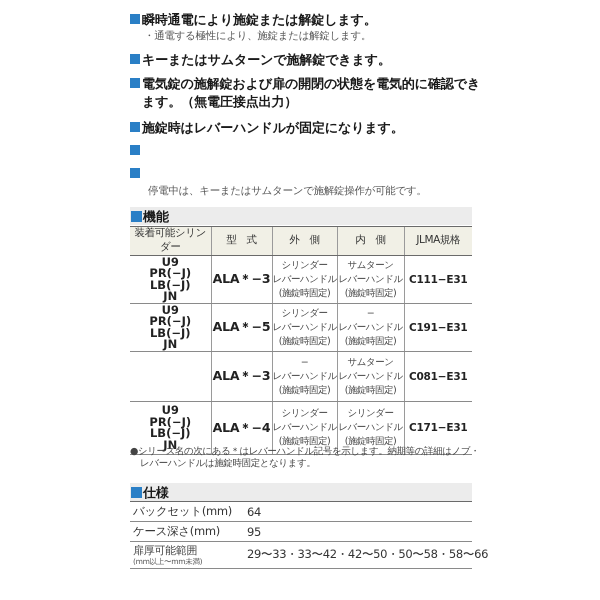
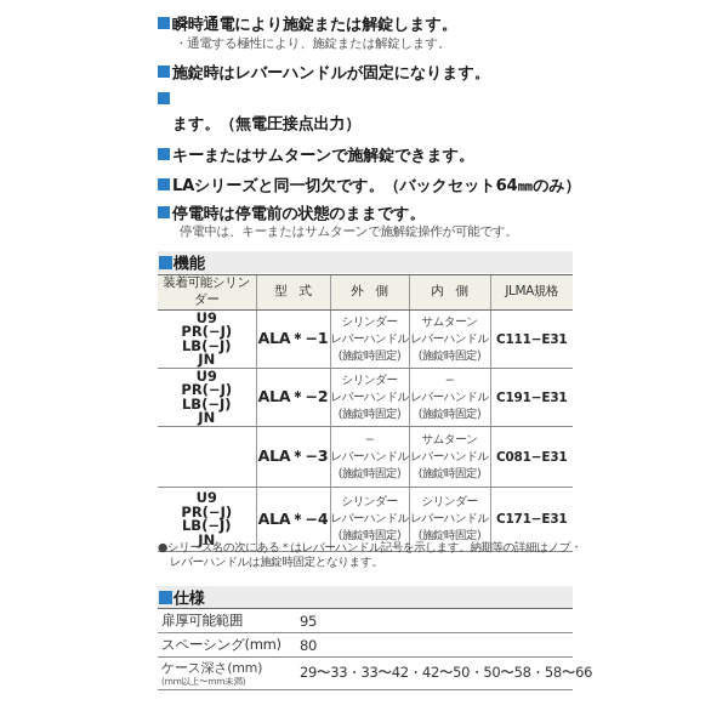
  瞬時通電により施錠または解錠します。
  ・通電する極性により、施錠または解錠します。
- キーまたはサムターンで施解錠できます。
+ 施錠時はレバーハンドルが固定になります。
- 電気錠の施解錠および扉の開閉の状態を電気的に確認でき
  ます。（無電圧接点出力）
- 施錠時はレバーハンドルが固定になります。
+ キーまたはサムターンで施解錠できます。
+ LAシリーズと同一切欠です。（バックセット64㎜のみ）
+ 停電時は停電前の状態のままです。
  停電中は、キーまたはサムターンで施解錠操作が可能です。
  機能
  装着可能シリンダー	型 式	外 側	内 側	JLMA規格
- U9 PR(−J) LB(−J) JN	ALA＊−3	シリンダー レバーハンドル (施錠時固定)	サムターン レバーハンドル (施錠時固定)	C111−E31
+ U9 PR(−J) LB(−J) JN	ALA＊−1	シリンダー レバーハンドル (施錠時固定)	サムターン レバーハンドル (施錠時固定)	C111−E31
- U9 PR(−J) LB(−J) JN	ALA＊−5	シリンダー レバーハンドル (施錠時固定)	− レバーハンドル (施錠時固定)	C191−E31
+ U9 PR(−J) LB(−J) JN	ALA＊−2	シリンダー レバーハンドル (施錠時固定)	− レバーハンドル (施錠時固定)	C191−E31
  	ALA＊−3	− レバーハンドル (施錠時固定)	サムターン レバーハンドル (施錠時固定)	C081−E31
  U9 PR(−J) LB(−J) JN	ALA＊−4	シリンダー レバーハンドル (施錠時固定)	シリンダー レバーハンドル (施錠時固定)	C171−E31
  ●シリーズ名の次にある＊はレバーハンドル記号を示します。納期等の詳細はノブ・
  レバーハンドルは施錠時固定となります。
  仕様
- バックセット(mm)	64
- ケース深さ(mm)	95
+ 扉厚可能範囲	95
+ スペーシング(mm)	80
- 扉厚可能範囲 (mm以上〜mm未満)	29〜33・33〜42・42〜50・50〜58・58〜66
+ ケース深さ(mm) (mm以上〜mm未満)	29〜33・33〜42・42〜50・50〜58・58〜66
